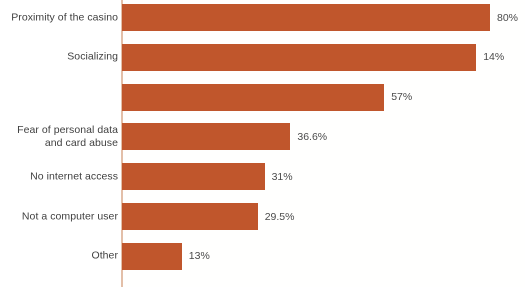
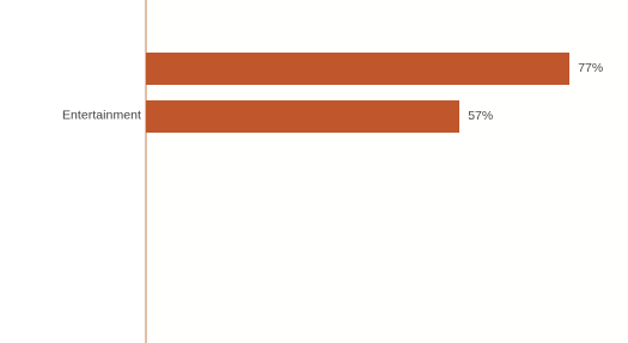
- Proximity of the casino
- 80%
- Socializing
- 14%
+ 77%
+ Entertainment
  57%
- Fear of personal data
- and card abuse
- 36.6%
- No internet access
- 31%
- Not a computer user
- 29.5%
- Other
- 13%
